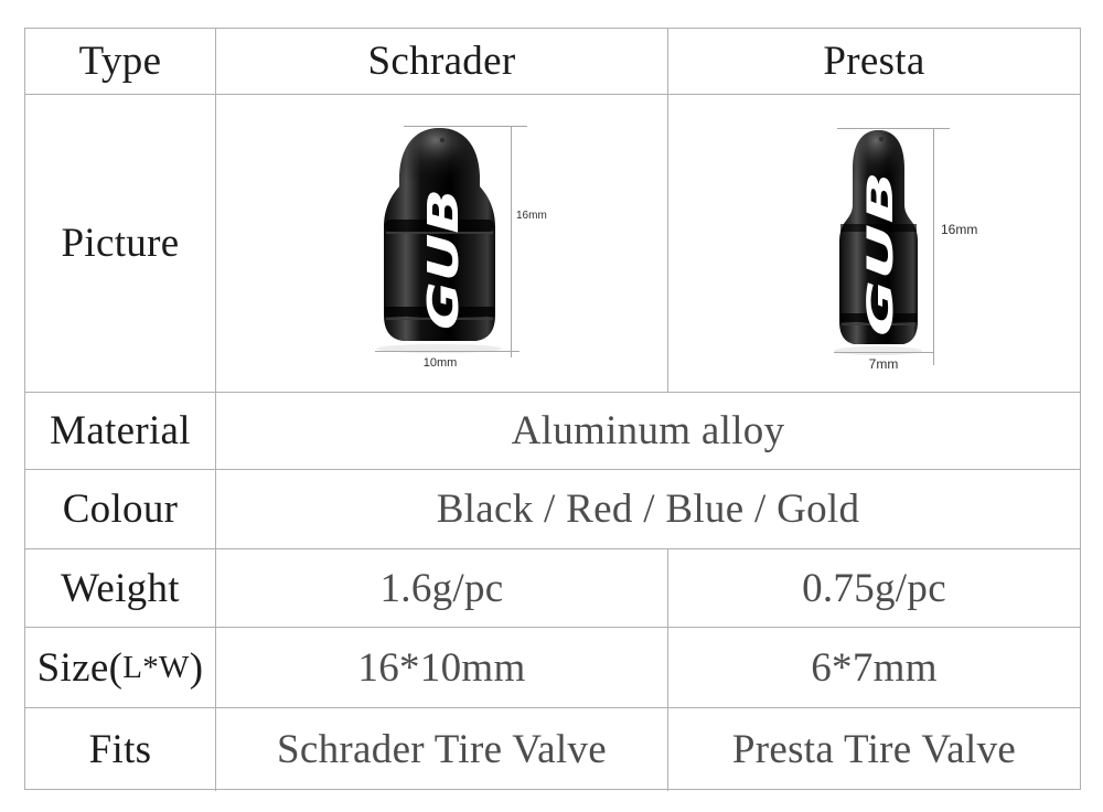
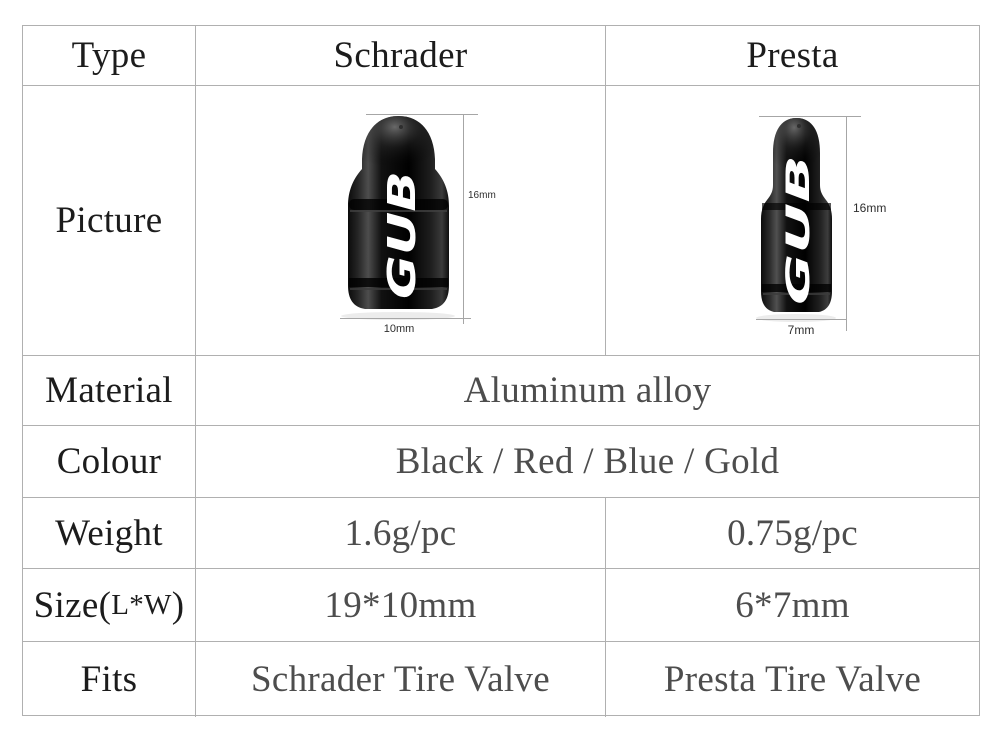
  Type
  Schrader
  Presta
  Picture
  16mm
  10mm
  16mm
  7mm
  Material
  Aluminum alloy
  Colour
  Black / Red / Blue / Gold
  Weight
  1.6g/pc
  0.75g/pc
  Size(
  L*W
  )
- 16*10mm
+ 19*10mm
  6*7mm
  Fits
  Schrader Tire Valve
  Presta Tire Valve
